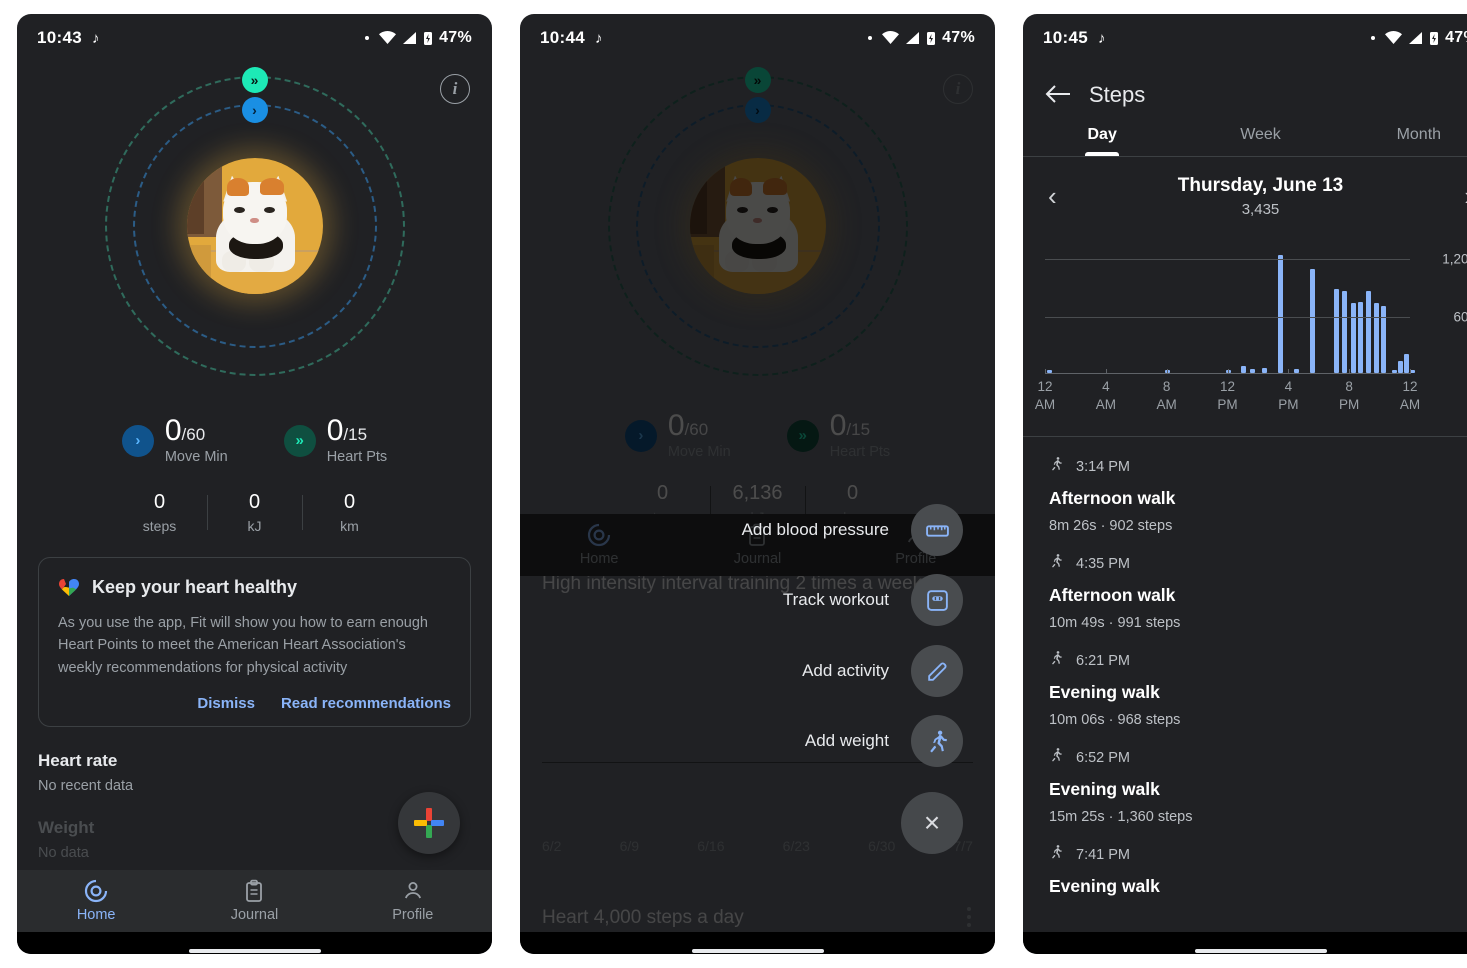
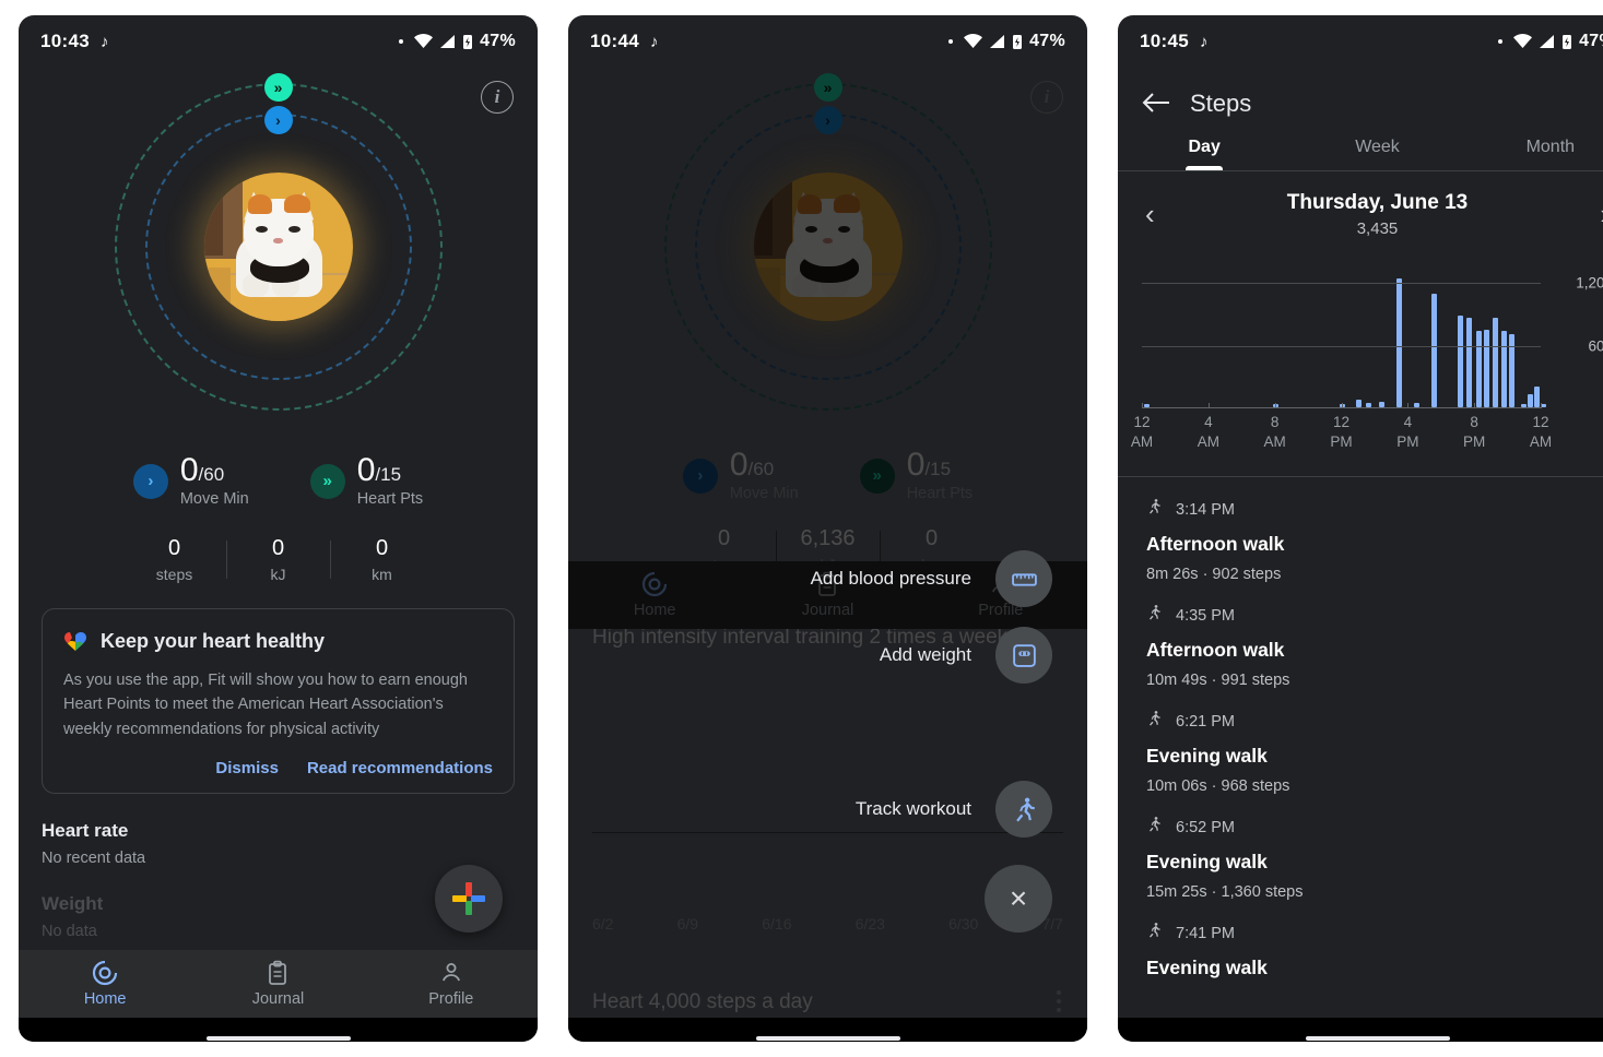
  10:43
  ♪
  47%
  i
  »
  ›
  ›
  0/60
  Move Min
  »
  0/15
  Heart Pts
  0
  steps
  0
  kJ
  0
  km
  Keep your heart healthy
  As you use the app, Fit will show you how to earn enough Heart Points to meet the American Heart Association's weekly recommendations for physical activity
  Dismiss
  Read recommendations
  Heart rate
  No recent data
  Weight
  No data
  Home
  Journal
  Profile
  10:44
  ♪
  47%
  »
  ›
  ›
  0/60
  »
  0/15
  0
  6,136
  0
  High intensity interval training 2 times a wee
  7/7
  Heart 4,000 steps a day
  Home
  Journal
  Profile
  Add blood pressure
- Track workout
+ Add weight
- Add activity
- Add weight
+ Track workout
  ×
  10:45
  ♪
  Steps
  Day
  Week
  Month
  ‹
  Thursday, June 13
  3,435
  1,20
  12
  AM
  4
  AM
  8
  AM
  12
  PM
  4
  PM
  8
  PM
  12
  AM
  3:14 PM
  Afternoon walk
  8m 26s · 902 steps
  4:35 PM
  Afternoon walk
  10m 49s · 991 steps
  6:21 PM
  Evening walk
  10m 06s · 968 steps
  6:52 PM
  Evening walk
  15m 25s · 1,360 steps
  7:41 PM
  Evening walk
